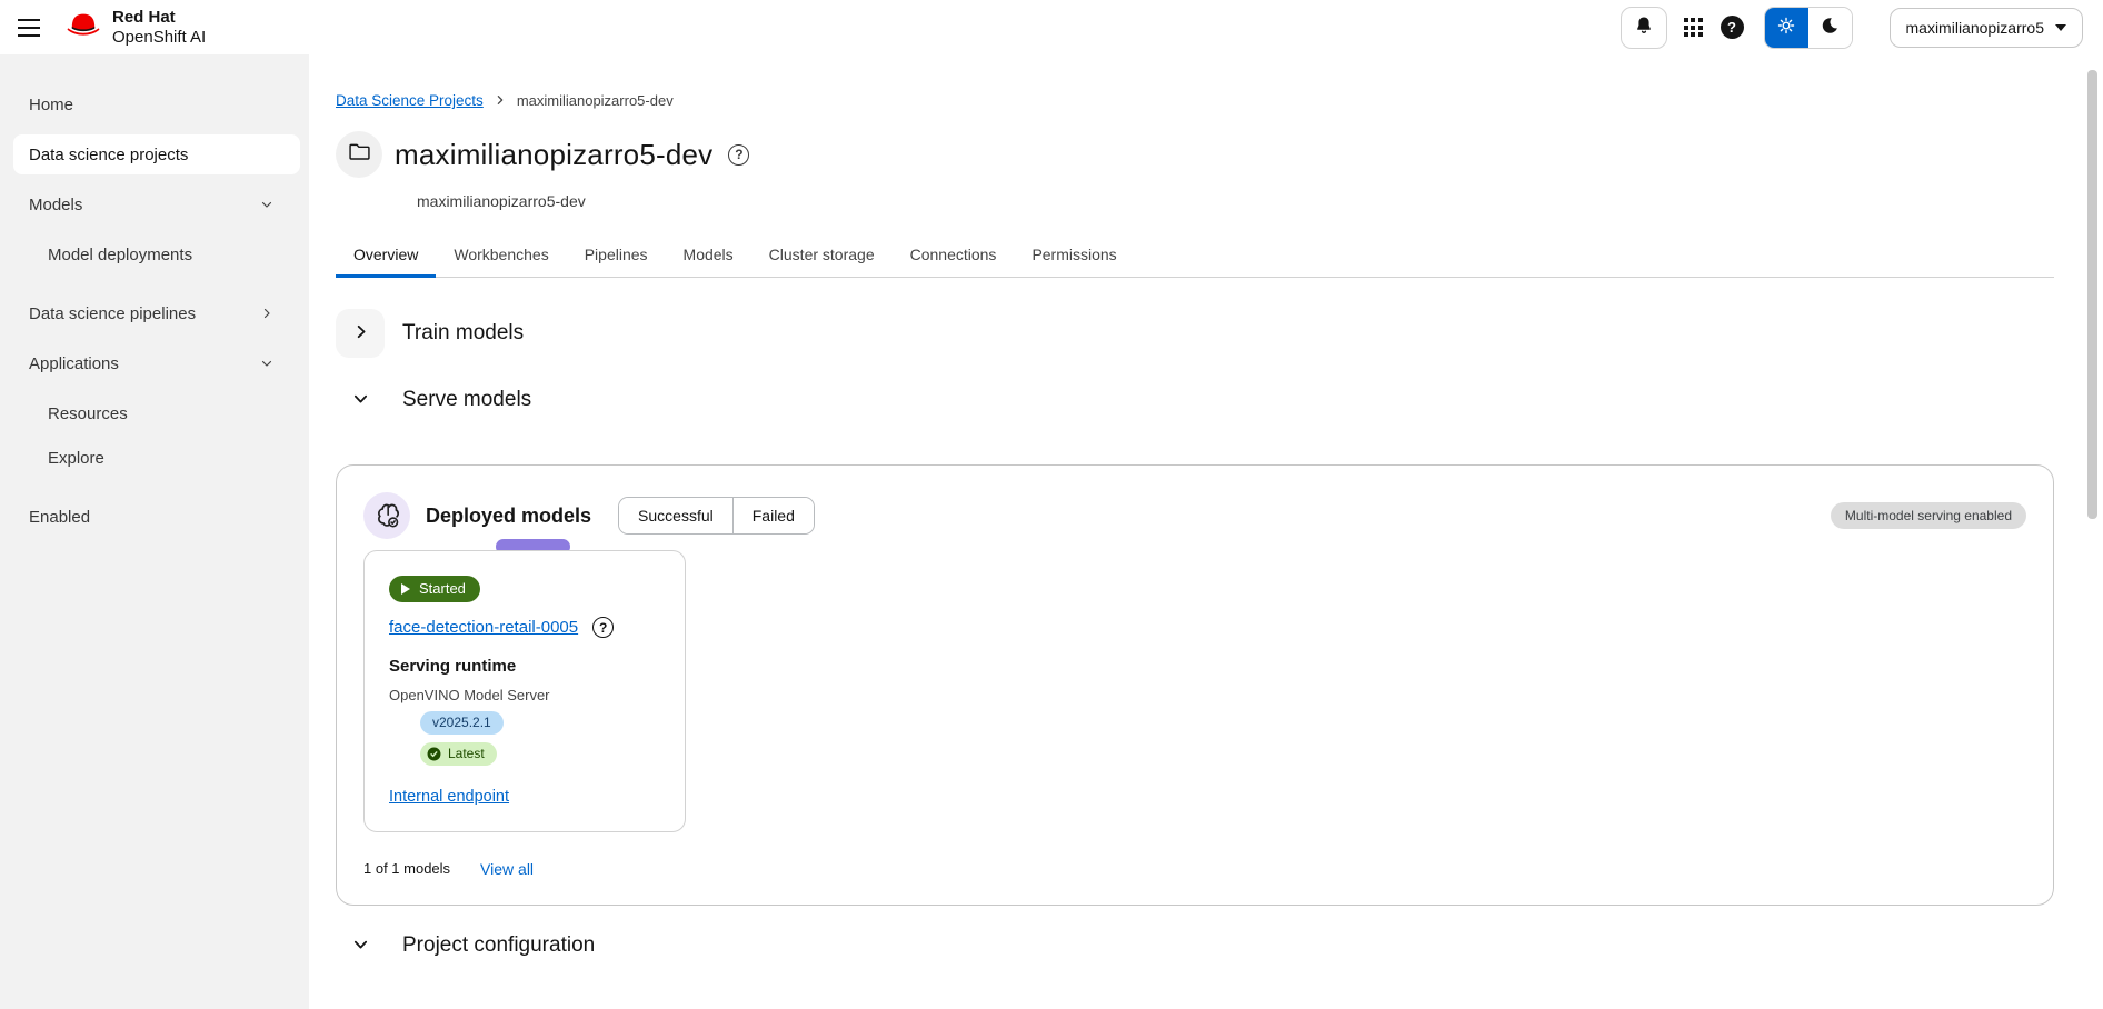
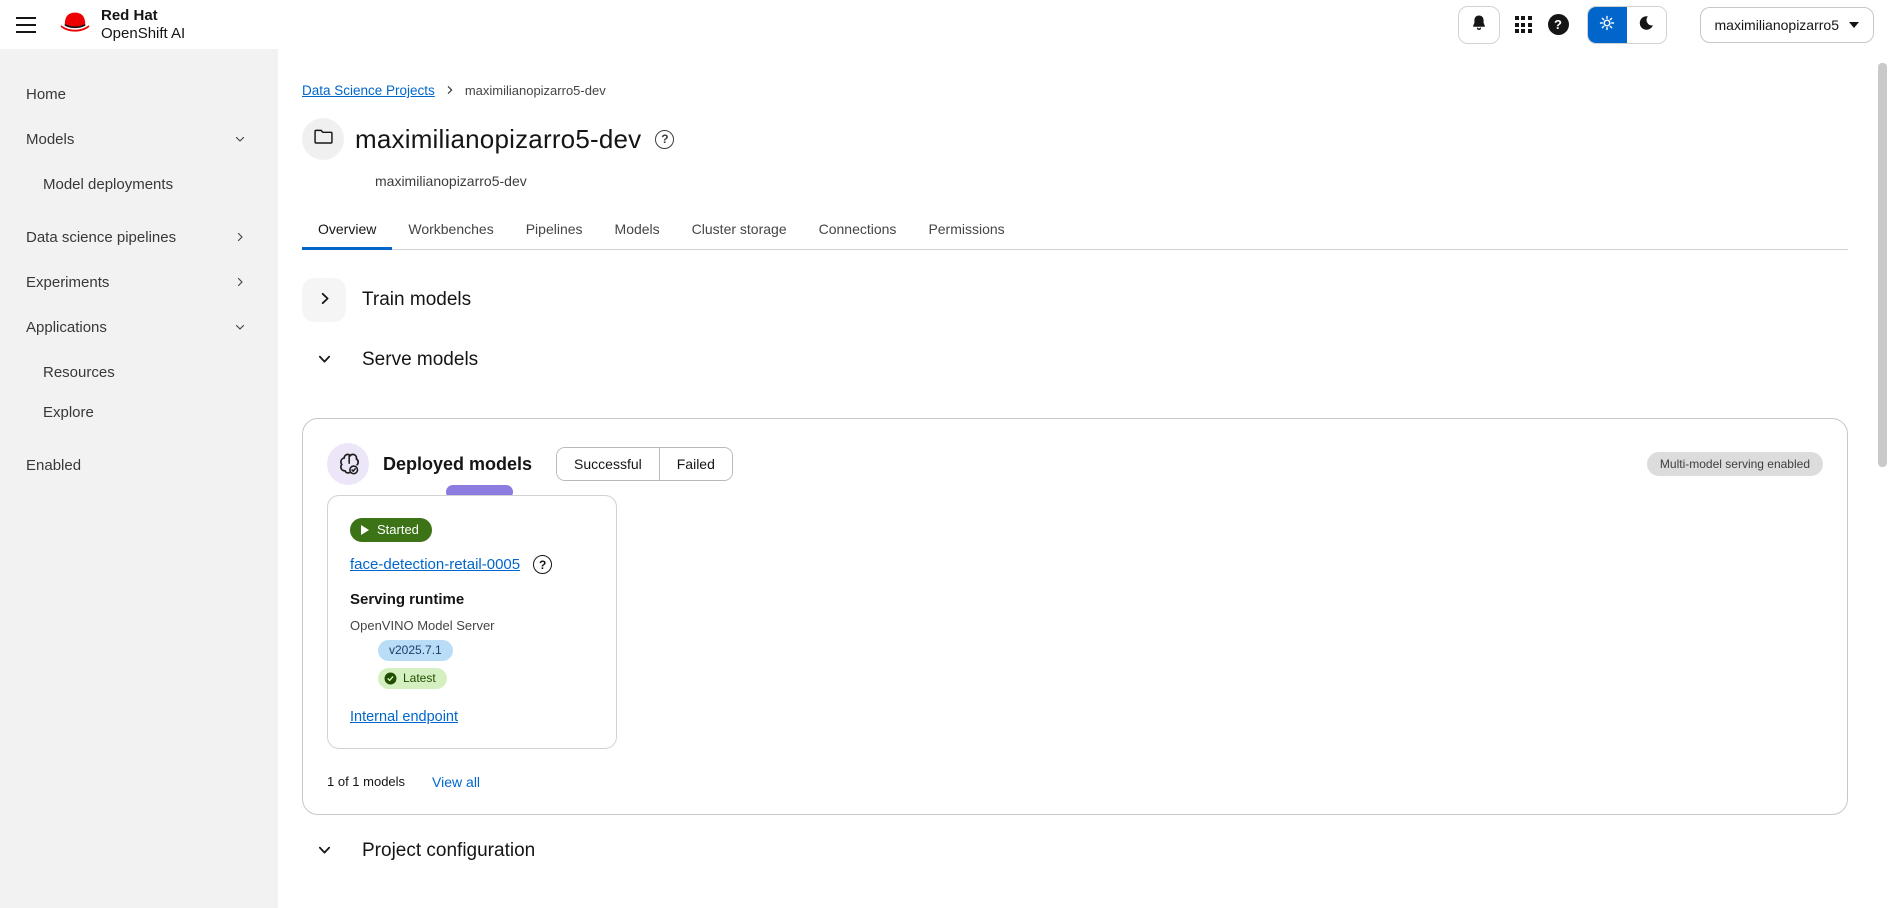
  Red Hat
  OpenShift AI
  ?
  maximilianopizarro5
  Home
- Data science projects
  Models
  Model deployments
  Data science pipelines
+ Experiments
  Applications
  Resources
  Explore
  Enabled
  Data Science Projects
  maximilianopizarro5-dev
  maximilianopizarro5-dev
  ?
  maximilianopizarro5-dev
  Overview
  Workbenches
  Pipelines
  Models
  Cluster storage
  Connections
  Permissions
  Train models
  Serve models
  Deployed models
  Successful
  Failed
  Multi-model serving enabled
  Started
  face-detection-retail-0005
  ?
  Serving runtime
  OpenVINO Model Server
- v2025.2.1
+ v2025.7.1
  Latest
  Internal endpoint
  1 of 1 models
  View all
  Project configuration
